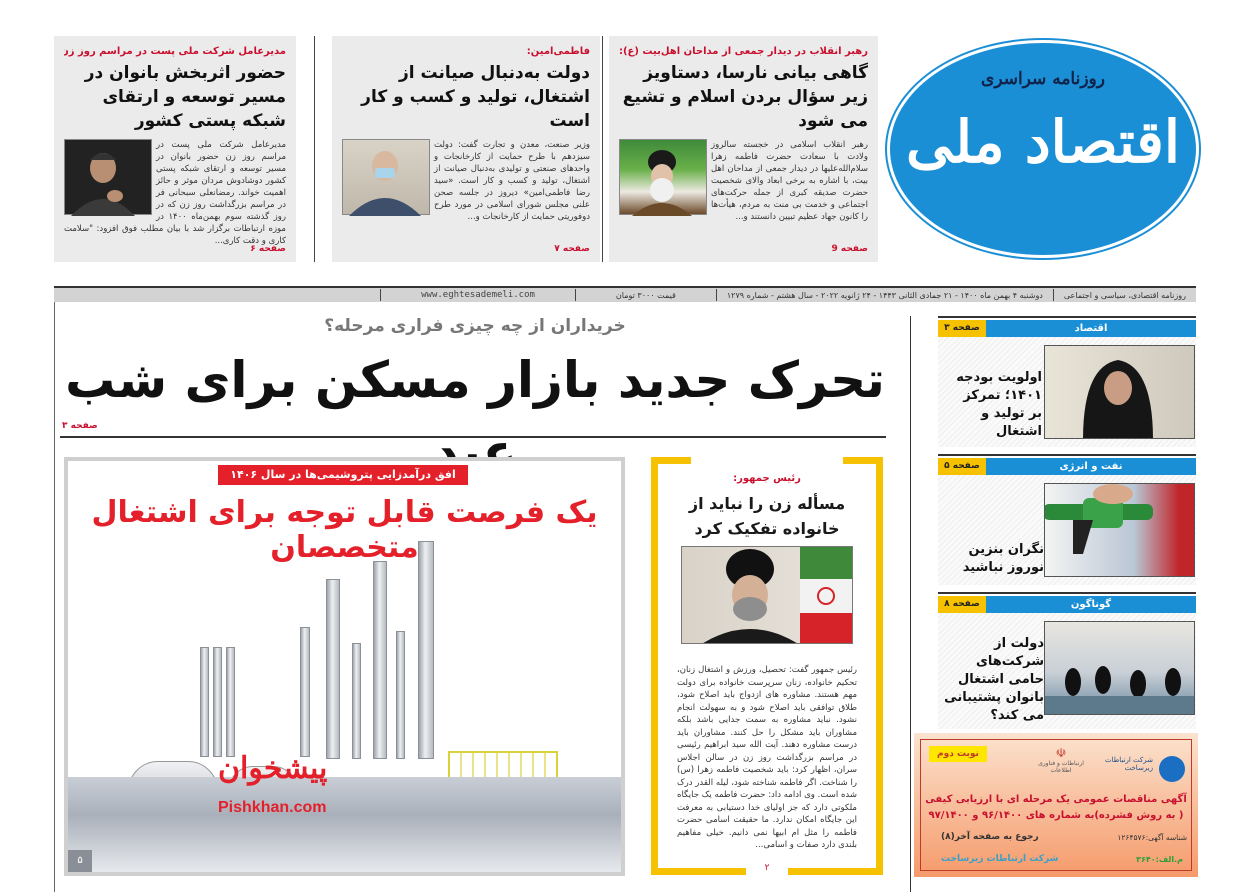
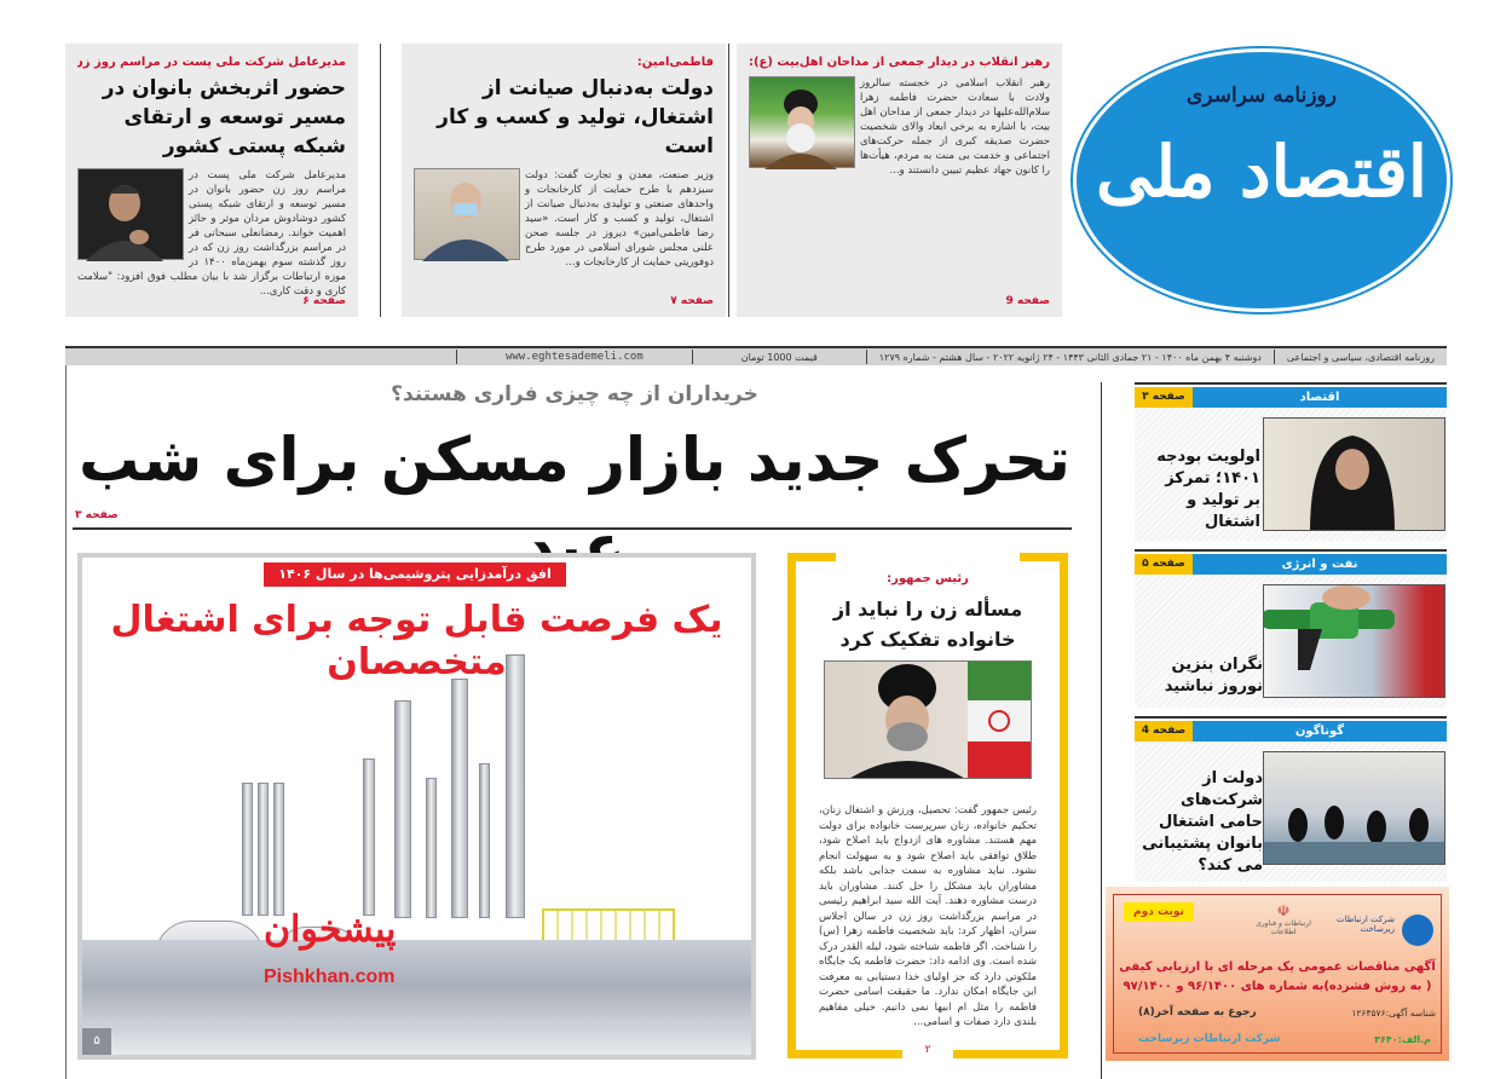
  رهبر انقلاب در دیدار جمعی از مداحان اهلبیت (ع):
- گاهی بیانی نارسا، دستاویز زیر سؤال بردن اسلام و تشیع می شود
  رهبر انقلاب اسلامی در خجسته سالروز ولادت با سعادت حضرت فاطمه زهرا سلام‌الله‌علیها در دیدار جمعی از مداحان اهل بیت، با اشاره به برخی ابعاد والای شخصیت حضرت صدیقه کبری از جمله حرکت‌های اجتماعی و خدمت بی منت به مردم، هیأت‌ها را کانون جهاد عظیم تبیین دانستند و...
  صفحه 9
  فاطمی‌امین:
  دولت به‌دنبال صیانت از اشتغال، تولید و کسب و کار است
  وزیر صنعت، معدن و تجارت گفت: دولت سیزدهم با طرح حمایت از کارخانجات و واحدهای صنعتی و تولیدی به‌دنبال صیانت از اشتغال، تولید و کسب و کار است. «سید رضا فاطمی‌امین» دیروز در جلسه صحن علنی مجلس شورای اسلامی در مورد طرح دوفوریتی حمایت از کارخانجات و...
  صفحه ۷
  مدیرعامل شرکت ملی پست در مراسم روز زن
  حضور اثربخش بانوان در مسیر توسعه و ارتقای شبکه پستی کشور
  مدیرعامل شرکت ملی پست در مراسم روز زن حضور بانوان در مسیر توسعه و ارتقای شبکه پستی کشور دوشادوش مردان موثر و حائز اهمیت خواند. رمضانعلی سبحانی فر در مراسم بزرگداشت روز زن که در روز گذشته سوم بهمن‌ماه ۱۴۰۰ در موزه ارتباطات برگزار شد با بیان مطلب فوق افزود: "سلامت کاری و دقت کاری...
  صفحه ۶
  روزنامه سراسری
  اقتصاد ملی
  روزنامه اقتصادی، سیاسی و اجتماعی
  دوشنبه ۴ بهمن ماه ۱۴۰۰ - ۲۱ جمادی الثانی ۱۴۴۳ - ۲۴ ژانویه ۲۰۲۲ - سال هشتم - شماره ۱۲۷۹
- قیمت ۳۰۰۰ تومان
+ قیمت 1000 تومان
  www.eghtesademeli.com
- خریداران از چه چیزی فراری مرحله؟
+ خریداران از چه چیزی فراری هستند؟
  تحرک جدید بازار مسکن برای شب عید
  صفحه ۳
  افق درآمدزایی پتروشیمی‌ها در سال ۱۴۰۶
  یک فرصت قابل توجه برای اشتغال متخصصان
  پیشخوان
  Pishkhan.com
  ۵
  رئیس جمهور:
  مسأله زن را نباید از خانواده تفکیک کرد
  رئیس جمهور گفت: تحصیل، ورزش و اشتغال زنان، تحکیم خانواده، زنان سرپرست خانواده برای دولت مهم هستند. مشاوره های ازدواج باید اصلاح شود، طلاق توافقی باید اصلاح شود و به سهولت انجام نشود. نباید مشاوره به سمت جدایی باشد بلکه مشاوران باید مشکل را حل کنند. مشاوران باید درست مشاوره دهند. آیت الله سید ابراهیم رئیسی در مراسم بزرگداشت روز زن در سالن اجلاس سران، اظهار کرد: باید شخصیت فاطمه زهرا (س) را شناخت. اگر فاطمه شناخته شود، لیله القدر درک شده است. وی ادامه داد: حضرت فاطمه یک جایگاه ملکوتی دارد که جز اولیای خدا دستیابی به معرفت این جایگاه امکان ندارد. ما حقیقت اسامی حضرت فاطمه را مثل ام ابیها نمی دانیم. خیلی مفاهیم بلندی دارد صفات و اسامی...
  ۲
  اقتصاد
  صفحه ۳
  اولویت بودجه ۱۴۰۱؛ تمرکز بر تولید و اشتغال
  نفت و انرژی
  صفحه ۵
  نگران بنزین نوروز نباشید
  گوناگون
- صفحه ۸
+ صفحه 4
  دولت از شرکت‌های حامی اشتغال بانوان پشتیبانی می کند؟
  نوبت دوم
  ☫
  شرکت ارتباطات زیرساخت
  آگهی مناقصات عمومی یک مرحله ای با ارزیابی کیفی
  ( به روش فشرده)به شماره های ۹۶/۱۴۰۰ و ۹۷/۱۴۰۰
  شناسه آگهی:۱۲۶۴۵۷۶
  رجوع به صفحه آخر(۸)
  م.الف:۳۶۴۰
  شرکت ارتباطات زیرساخت
